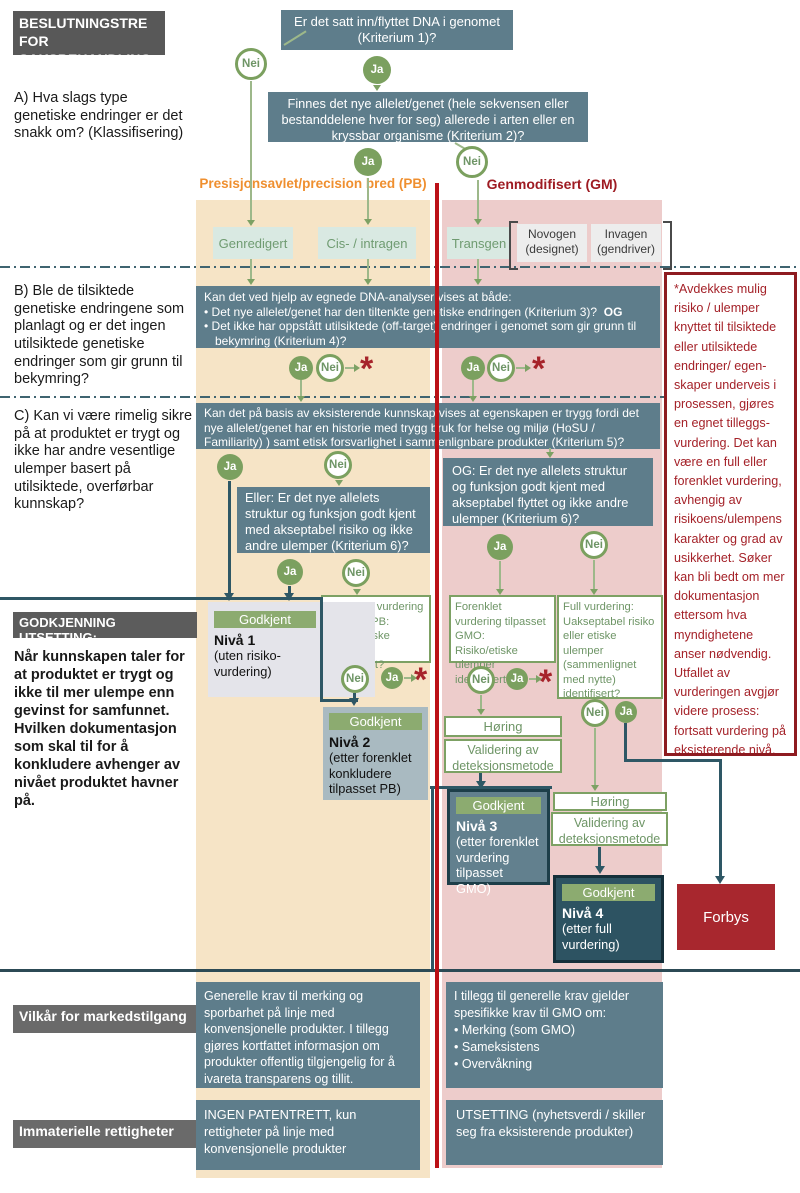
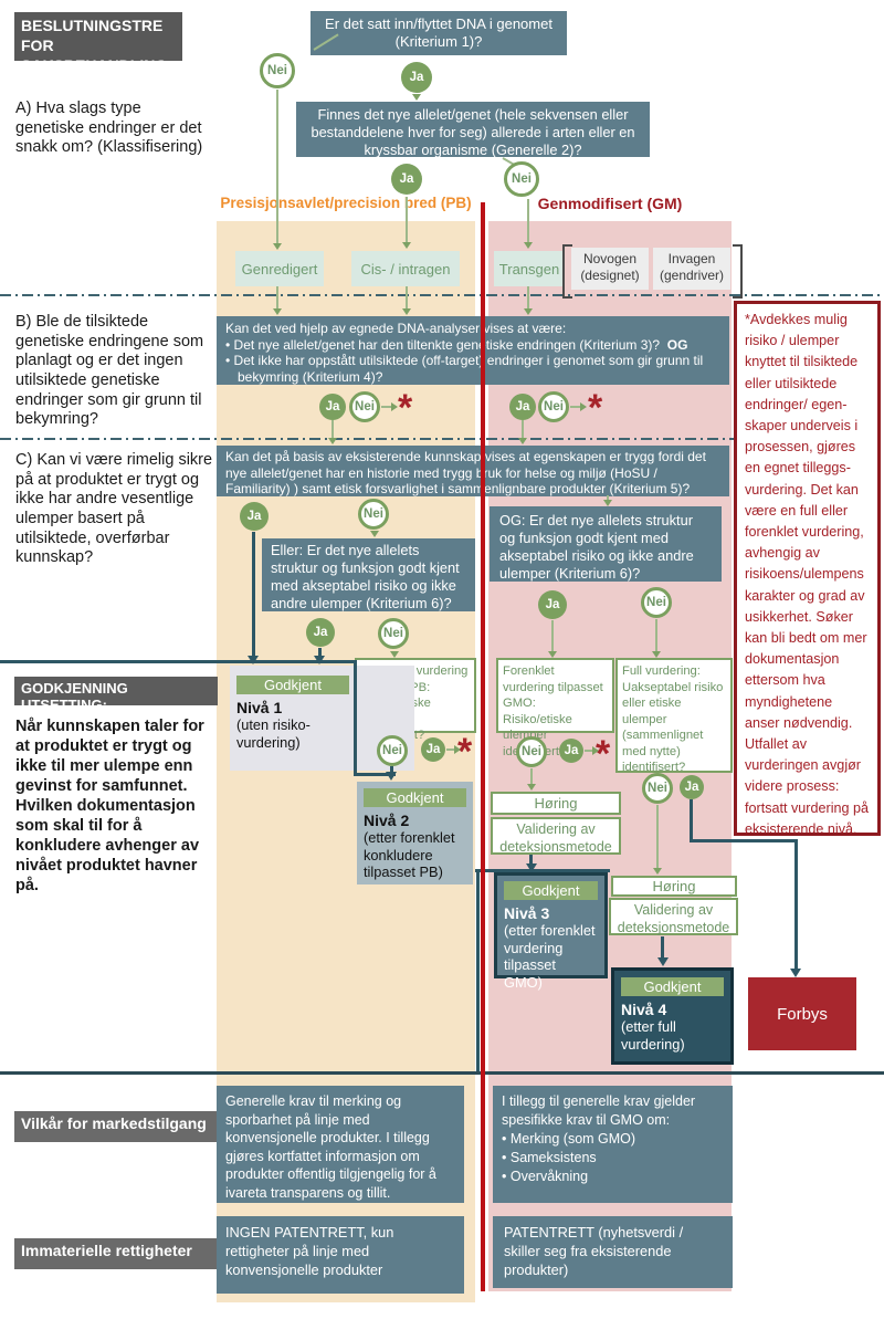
  BESLUTNINGSTRE FOR SAKSBEHANDLING
  A) Hva slags type genetiske endringer er det snakk om? (Klassifisering)
  B) Ble de tilsiktede genetiske endringene som planlagt og er det ingen utilsiktede genetiske endringer som gir grunn til bekymring?
  C) Kan vi være rimelig sikre på at produktet er trygt og ikke har andre vesentlige ulemper basert på utilsiktede, overførbar kunnskap?
  GODKJENNING UTSETTING:
  Når kunnskapen taler for at produktet er trygt og ikke til mer ulempe enn gevinst for samfunnet. Hvilken dokumentasjon som skal til for å konkludere avhenger av nivået produktet havner på.
  Vilkår for markedstilgang
  Immaterielle rettigheter
  Er det satt inn/flyttet DNA i genomet (Kriterium 1)?
- Finnes det nye allelet/genet (hele sekvensen eller bestanddelene hver for seg) allerede i arten eller en kryssbar organisme (Kriterium 2)?
+ Finnes det nye allelet/genet (hele sekvensen eller bestanddelene hver for seg) allerede i arten eller en kryssbar organisme (Generelle 2)?
  Nei
  Ja
  Ja
  Nei
  Presisjonsavlet/precision bred (PB)
  Genmodifisert (GM)
  Genredigert
  Cis- / intragen
  Transgen
  Novogen
  (designet)
  Invagen
  (gendriver)
- Kan det ved hjelp av egnede DNA-analyser vises at både:
+ Kan det ved hjelp av egnede DNA-analyser vises at være:
  Det nye allelet/genet har den tiltenkte gentiske endringen (Kriterium 3)? OG
  Det ikke har oppstått utilsiktede (off-target endringer i genomet som gir grunn til bekymring (Kriterium 4)?
  Ja
  Nei
  *
  Ja
  Nei
  *
  Kan det på basis av eksisterende kunnskap vises at egenskapen er trygg fordi det nye allelet/genet har en historie med tryggruk for helse og miljø (HoSU / Familiarity) ) samt etisk forsvarlighet i sammenlignbare produkter (Kriterium 5)?
  Ja
  Nei
  Eller: Er det nye allelets struktur og funksjon godt kjent med akseptabel risiko og ikke andre ulemper (Kriterium 6)?
- OG: Er det nye allelets struktur og funksjon godt kjent med akseptabel flyttet og ikke andre ulemper (Kriterium 6)?
+ OG: Er det nye allelets struktur og funksjon godt kjent med akseptabel risiko og ikke andre ulemper (Kriterium 6)?
  Ja
  Nei
  Ja
  Nei
  Forenklet vurdering tilpasset GMO: Risiko/etiske ulemer idert
  Full vurdering: Uakseptabel risiko eller etiske ulemper (sammenlignet med nytte) identifisert?
  Nei
  Ja
  *
  Nei
  Ja
  *
  Nei
  Ja
  Høring
  Validering av deteksjonsmetode
  Høring
  Validering av deteksjonsmetode
  Godkjent
  Nivå 1
  (uten risiko-vurdering)
  Godkjent
  Nivå 2
  (etter forenklet konkludere tilpasset PB)
  Godkjent
  Nivå 3
  (etter forenklet vurdering tilpasset GMO)
  Godkjent
  Nivå 4
  (etter full vurdering)
  Forbys
  *Avdekkes mulig risiko / ulemper knyttet til tilsiktede eller utilsiktede endringer/ egen-skaper underveis i prosessen, gjøres en egnet tilleggs-vurdering. Det kan være en full eller forenklet vurdering, avhengig av risikoens/ulempens karakter og grad av usikkerhet. Søker kan bli bedt om mer dokumentasjon ettersom hva myndighetene anser nødvendig. Utfallet av vurderingen avgjør videre prosess: fortsatt vurdering på eksisterende nivå,
  Generelle krav til merking og sporbarhet på linje med konvensjonelle produkter. I tillegg gjøres kortfattet informasjon om produkter offentlig tilgjengelig for å ivareta transparens og tillit.
  I tillegg til generelle krav gjelder spesifikke krav til GMO om:
  Merking (som GMO)
  Sameksistens
  Overvåkning
  INGEN PATENTRETT, kun rettigheter på linje med konvensjonelle produkter
- UTSETTING (nyhetsverdi / skiller seg fra eksisterende produkter)
+ PATENTRETT (nyhetsverdi / skiller seg fra eksisterende produkter)
